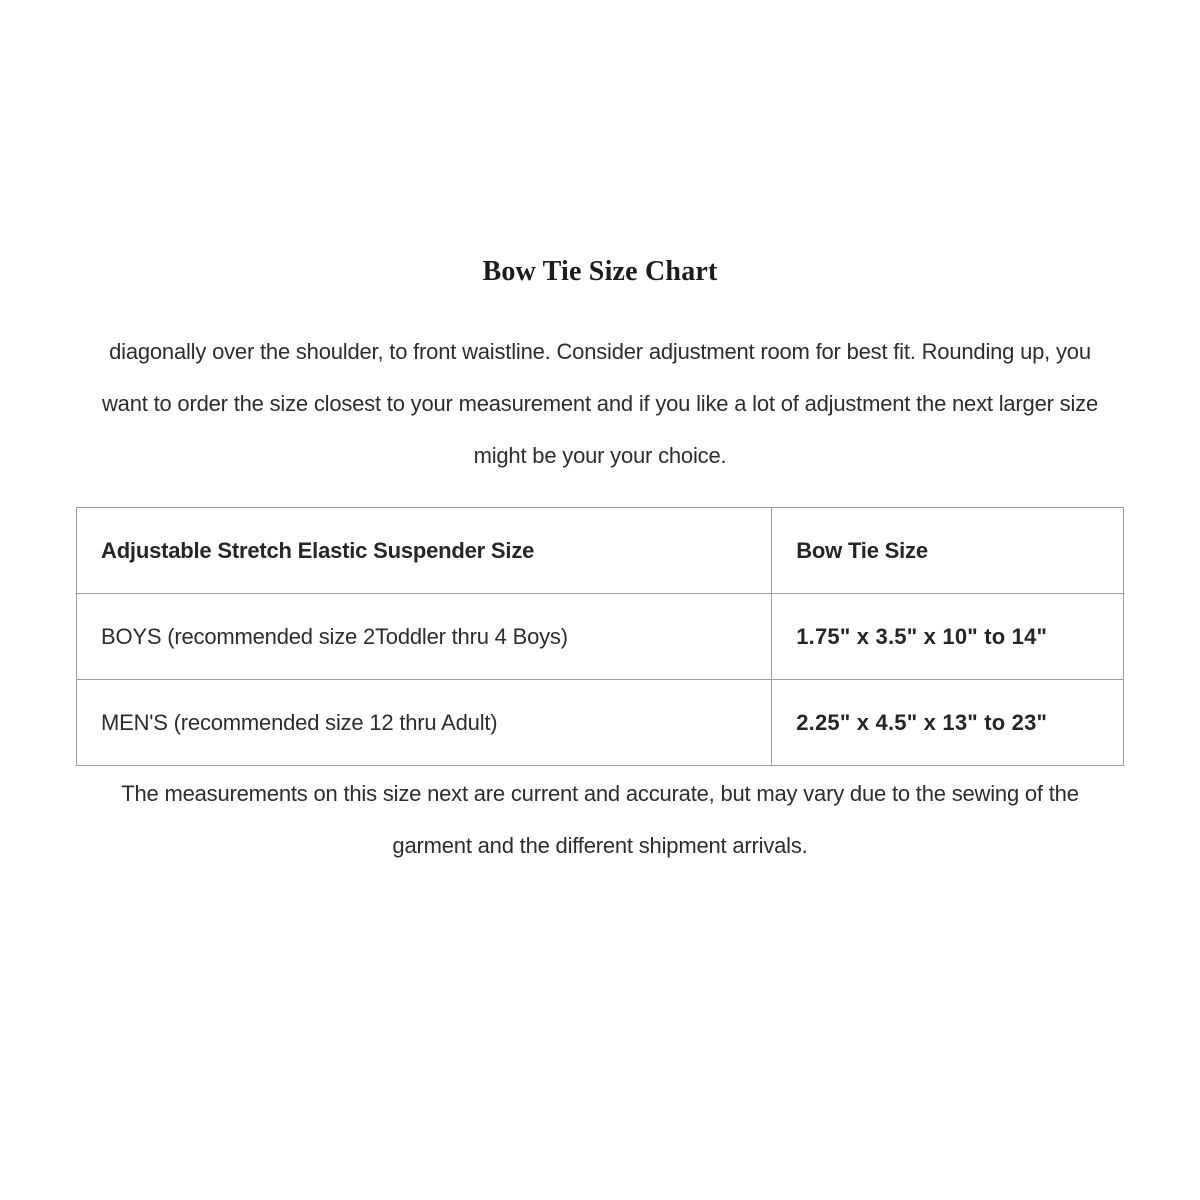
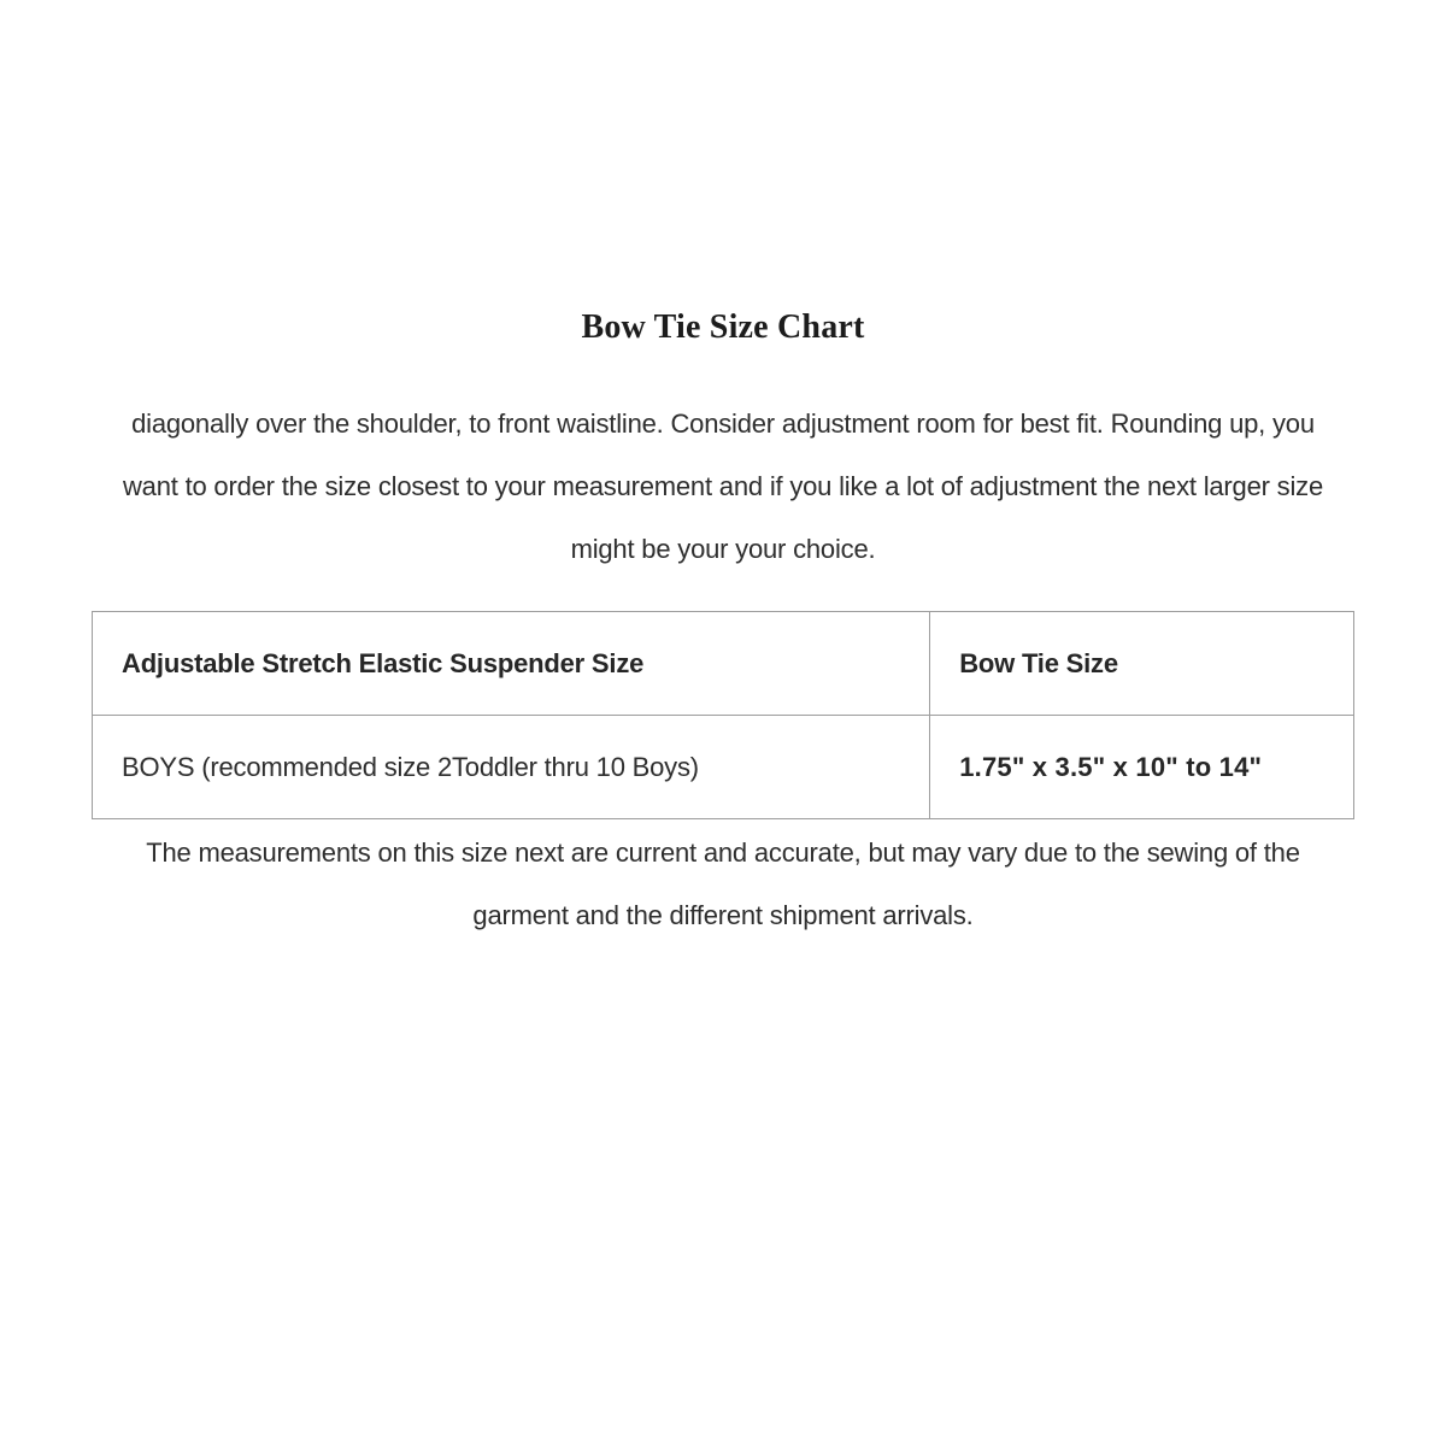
  Bow Tie Size Chart
  diagonally over the shoulder, to front waistline. Consider adjustment room for best fit. Rounding up, you
  want to order the size closest to your measurement and if you like a lot of adjustment the next larger size
  might be your your choice.
  Adjustable Stretch Elastic Suspender Size	Bow Tie Size
- BOYS (recommended size 2Toddler thru 4 Boys)	1.75" x 3.5" x 10" to 14"
+ BOYS (recommended size 2Toddler thru 10 Boys)	1.75" x 3.5" x 10" to 14"
- MEN'S (recommended size 12 thru Adult)	2.25" x 4.5" x 13" to 23"
  The measurements on this size next are current and accurate, but may vary due to the sewing of the
  garment and the different shipment arrivals.
